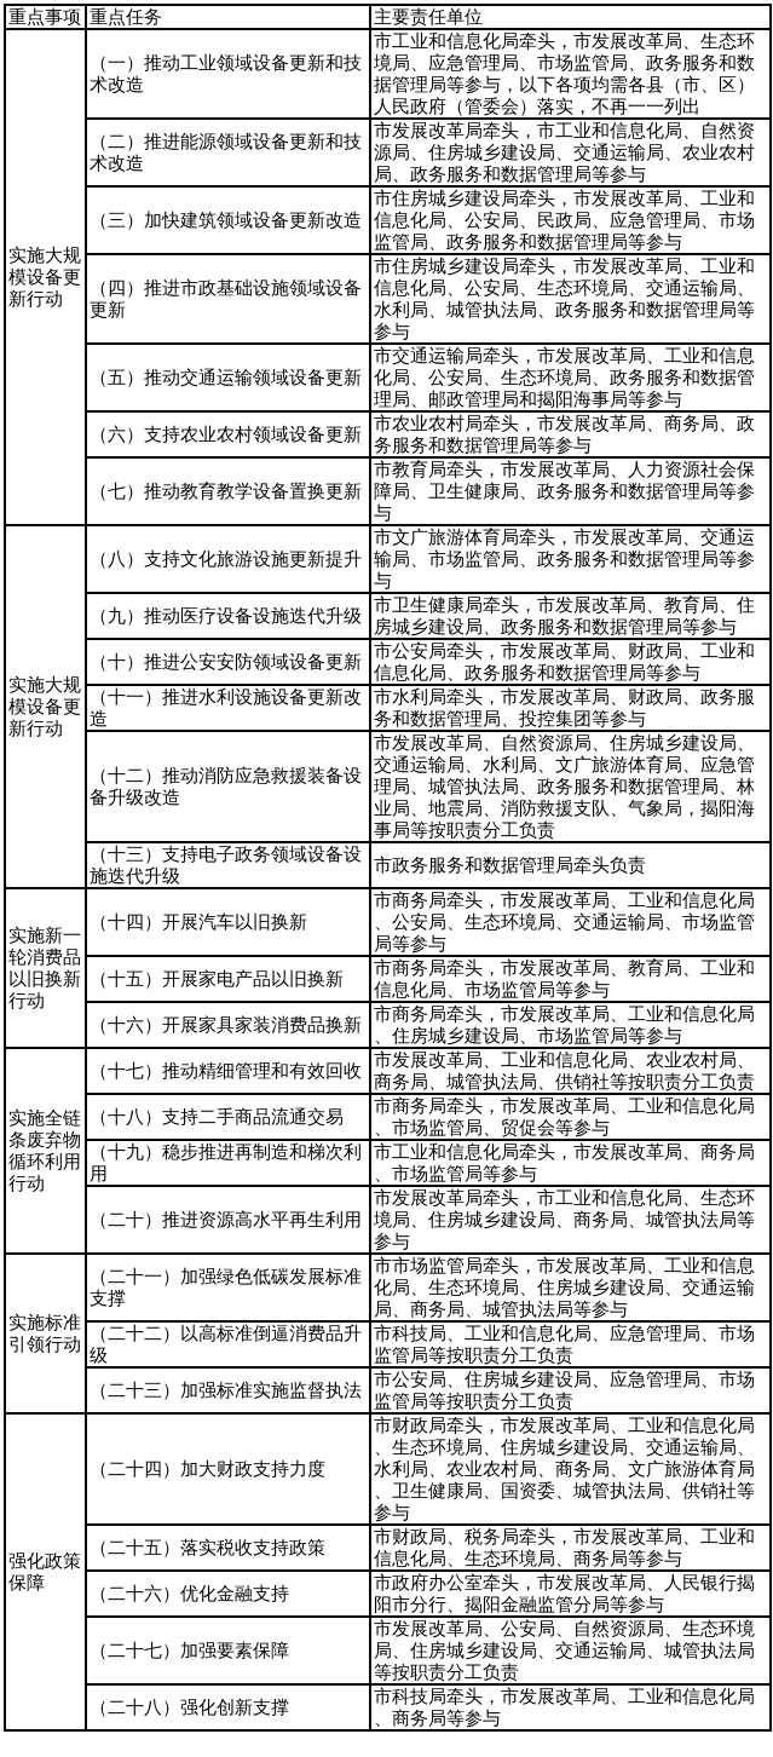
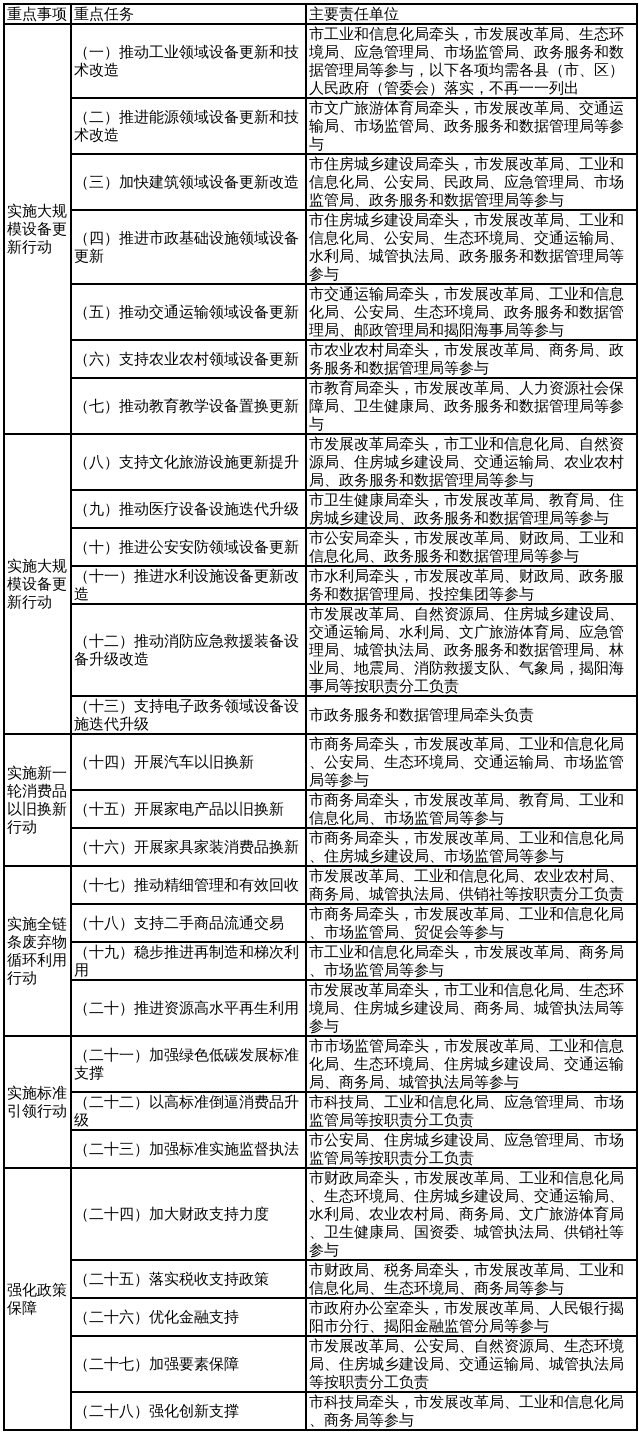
  重点事项	重点任务	主要责任单位
  实施大规模设备更新行动	（一）推动工业领域设备更新和技术改造	市工业和信息化局牵头，市发展改革局、生态环境局、应急管理局、市场监管局、政务服务和数据管理局等参与，以下各项均需各县（市、区）人民政府（管委会）落实，不再一一列出
- （二）推进能源领域设备更新和技术改造	市发展改革局牵头，市工业和信息化局、自然资源局、住房城乡建设局、交通运输局、农业农村局、政务服务和数据管理局等参与
+ （二）推进能源领域设备更新和技术改造	市文广旅游体育局牵头，市发展改革局、交通运输局、市场监管局、政务服务和数据管理局等参与
  （三）加快建筑领域设备更新改造	市住房城乡建设局牵头，市发展改革局、工业和信息化局、公安局、民政局、应急管理局、市场监管局、政务服务和数据管理局等参与
  （四）推进市政基础设施领域设备更新	市住房城乡建设局牵头，市发展改革局、工业和信息化局、公安局、生态环境局、交通运输局、水利局、城管执法局、政务服务和数据管理局等参与
  （五）推动交通运输领域设备更新	市交通运输局牵头，市发展改革局、工业和信息化局、公安局、生态环境局、政务服务和数据管理局、邮政管理局和揭阳海事局等参与
  （六）支持农业农村领域设备更新	市农业农村局牵头，市发展改革局、商务局、政务服务和数据管理局等参与
  （七）推动教育教学设备置换更新	市教育局牵头，市发展改革局、人力资源社会保障局、卫生健康局、政务服务和数据管理局等参与
- 实施大规模设备更新行动	（八）支持文化旅游设施更新提升	市文广旅游体育局牵头，市发展改革局、交通运输局、市场监管局、政务服务和数据管理局等参与
+ 实施大规模设备更新行动	（八）支持文化旅游设施更新提升	市发展改革局牵头，市工业和信息化局、自然资源局、住房城乡建设局、交通运输局、农业农村局、政务服务和数据管理局等参与
  （九）推动医疗设备设施迭代升级	市卫生健康局牵头，市发展改革局、教育局、住房城乡建设局、政务服务和数据管理局等参与
  （十）推进公安安防领域设备更新	市公安局牵头，市发展改革局、财政局、工业和信息化局、政务服务和数据管理局等参与
  （十一）推进水利设施设备更新改造	市水利局牵头，市发展改革局、财政局、政务服务和数据管理局、投控集团等参与
  （十二）推动消防应急救援装备设备升级改造	市发展改革局、自然资源局、住房城乡建设局、交通运输局、水利局、文广旅游体育局、应急管理局、城管执法局、政务服务和数据管理局、林业局、地震局、消防救援支队、气象局，揭阳海事局等按职责分工负责
  （十三）支持电子政务领域设备设施迭代升级	市政务服务和数据管理局牵头负责
  实施新一轮消费品以旧换新行动	（十四）开展汽车以旧换新	市商务局牵头，市发展改革局、工业和信息化局、公安局、生态环境局、交通运输局、市场监管局等参与
  （十五）开展家电产品以旧换新	市商务局牵头，市发展改革局、教育局、工业和信息化局、市场监管局等参与
  （十六）开展家具家装消费品换新	市商务局牵头，市发展改革局、工业和信息化局、住房城乡建设局、市场监管局等参与
  实施全链条废弃物循环利用行动	（十七）推动精细管理和有效回收	市发展改革局、工业和信息化局、农业农村局、商务局、城管执法局、供销社等按职责分工负责
  （十八）支持二手商品流通交易	市商务局牵头，市发展改革局、工业和信息化局、市场监管局、贸促会等参与
  （十九）稳步推进再制造和梯次利用	市工业和信息化局牵头，市发展改革局、商务局、市场监管局等参与
  （二十）推进资源高水平再生利用	市发展改革局牵头，市工业和信息化局、生态环境局、住房城乡建设局、商务局、城管执法局等参与
  实施标准引领行动	（二十一）加强绿色低碳发展标准支撑	市市场监管局牵头，市发展改革局、工业和信息化局、生态环境局、住房城乡建设局、交通运输局、商务局、城管执法局等参与
  （二十二）以高标准倒逼消费品升级	市科技局、工业和信息化局、应急管理局、市场监管局等按职责分工负责
  （二十三）加强标准实施监督执法	市公安局、住房城乡建设局、应急管理局、市场监管局等按职责分工负责
  强化政策保障	（二十四）加大财政支持力度	市财政局牵头，市发展改革局、工业和信息化局、生态环境局、住房城乡建设局、交通运输局、水利局、农业农村局、商务局、文广旅游体育局、卫生健康局、国资委、城管执法局、供销社等参与
  （二十五）落实税收支持政策	市财政局、税务局牵头，市发展改革局、工业和信息化局、生态环境局、商务局等参与
  （二十六）优化金融支持	市政府办公室牵头，市发展改革局、人民银行揭阳市分行、揭阳金融监管分局等参与
  （二十七）加强要素保障	市发展改革局、公安局、自然资源局、生态环境局、住房城乡建设局、交通运输局、城管执法局等按职责分工负责
  （二十八）强化创新支撑	市科技局牵头，市发展改革局、工业和信息化局、商务局等参与
